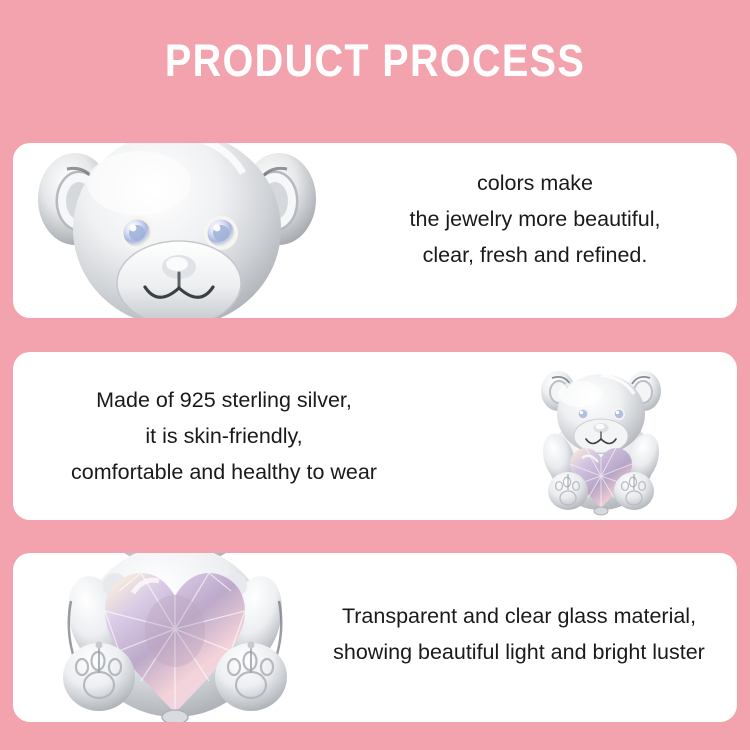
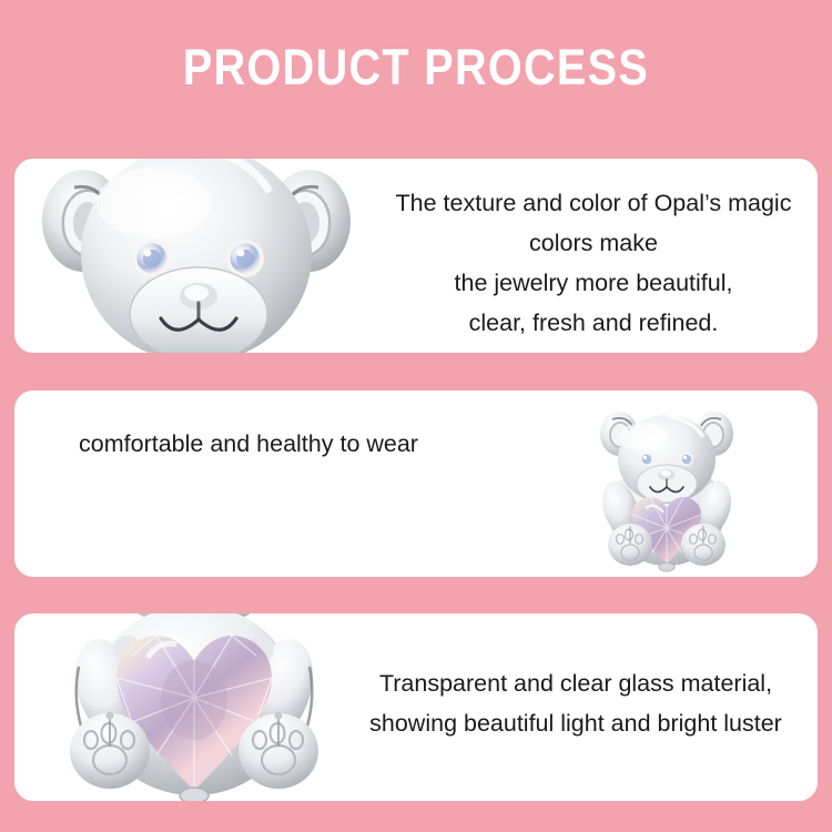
  PRODUCT PROCESS
+ The texture and color of Opal’s magic
  colors make
  the jewelry more beautiful,
  clear, fresh and refined.
- Made of 925 sterling silver,
- it is skin-friendly,
  comfortable and healthy to wear
  Transparent and clear glass material,
  showing beautiful light and bright luster
